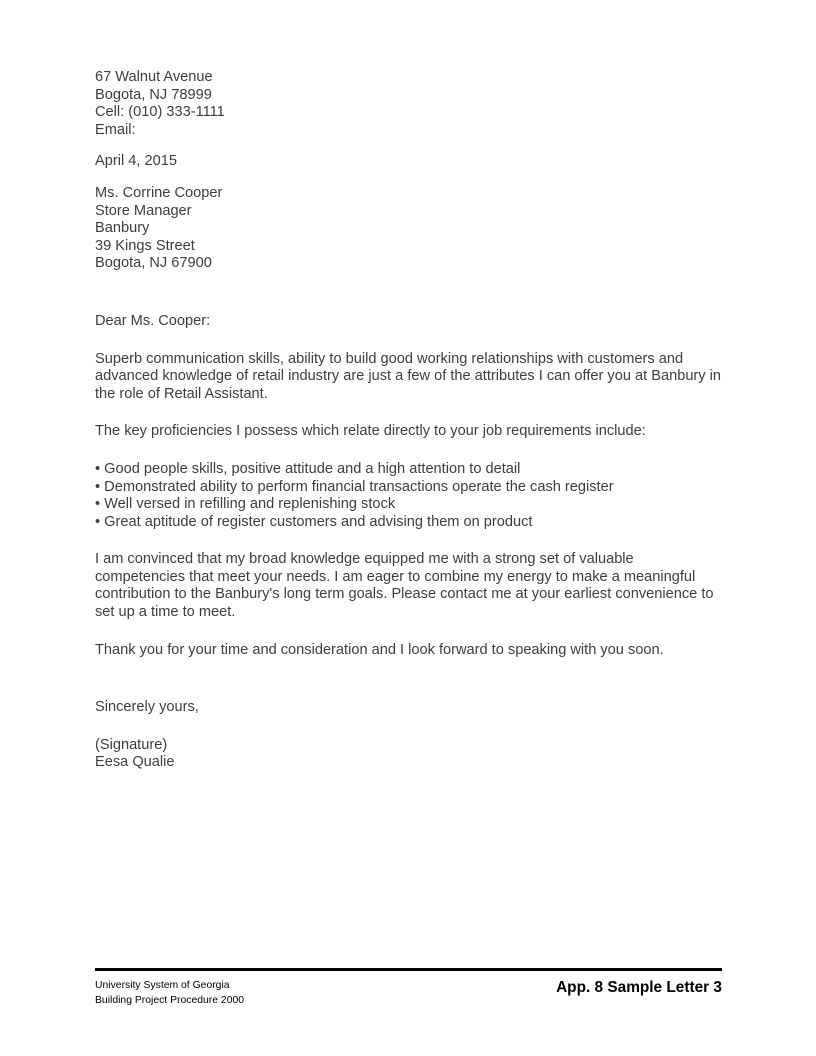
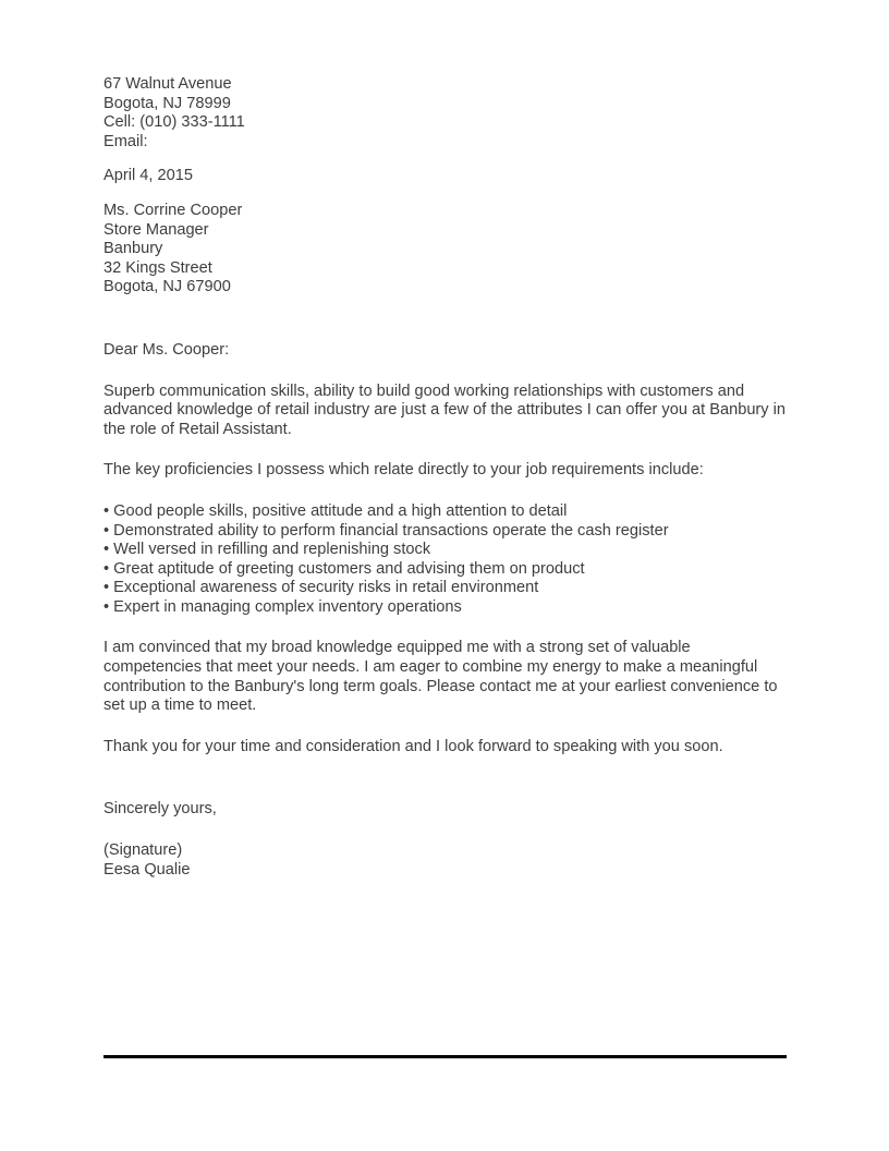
  67 Walnut Avenue
  Bogota, NJ 78999
  Cell: (010) 333-1111
  Email:
  April 4, 2015
  Ms. Corrine Cooper
  Store Manager
  Banbury
- 39 Kings Street
+ 32 Kings Street
  Bogota, NJ 67900
  Dear Ms. Cooper:
  Superb communication skills, ability to build good working relationships with customers and advanced knowledge of retail industry are just a few of the attributes I can offer you at Banbury in the role of Retail Assistant.
  The key proficiencies I possess which relate directly to your job requirements include:
  • Good people skills, positive attitude and a high attention to detail
  • Demonstrated ability to perform financial transactions operate the cash register
  • Well versed in refilling and replenishing stock
- • Great aptitude of register customers and advising them on product
+ • Great aptitude of greeting customers and advising them on product
+ • Exceptional awareness of security risks in retail environment
+ • Expert in managing complex inventory operations
  I am convinced that my broad knowledge equipped me with a strong set of valuable competencies that meet your needs. I am eager to combine my energy to make a meaningful contribution to the Banbury's long term goals. Please contact me at your earliest convenience to set up a time to meet.
  Thank you for your time and consideration and I look forward to speaking with you soon.
  Sincerely yours,
  (Signature)
  Eesa Qualie
- University System of Georgia
- Building Project Procedure 2000
- App. 8 Sample Letter 3
